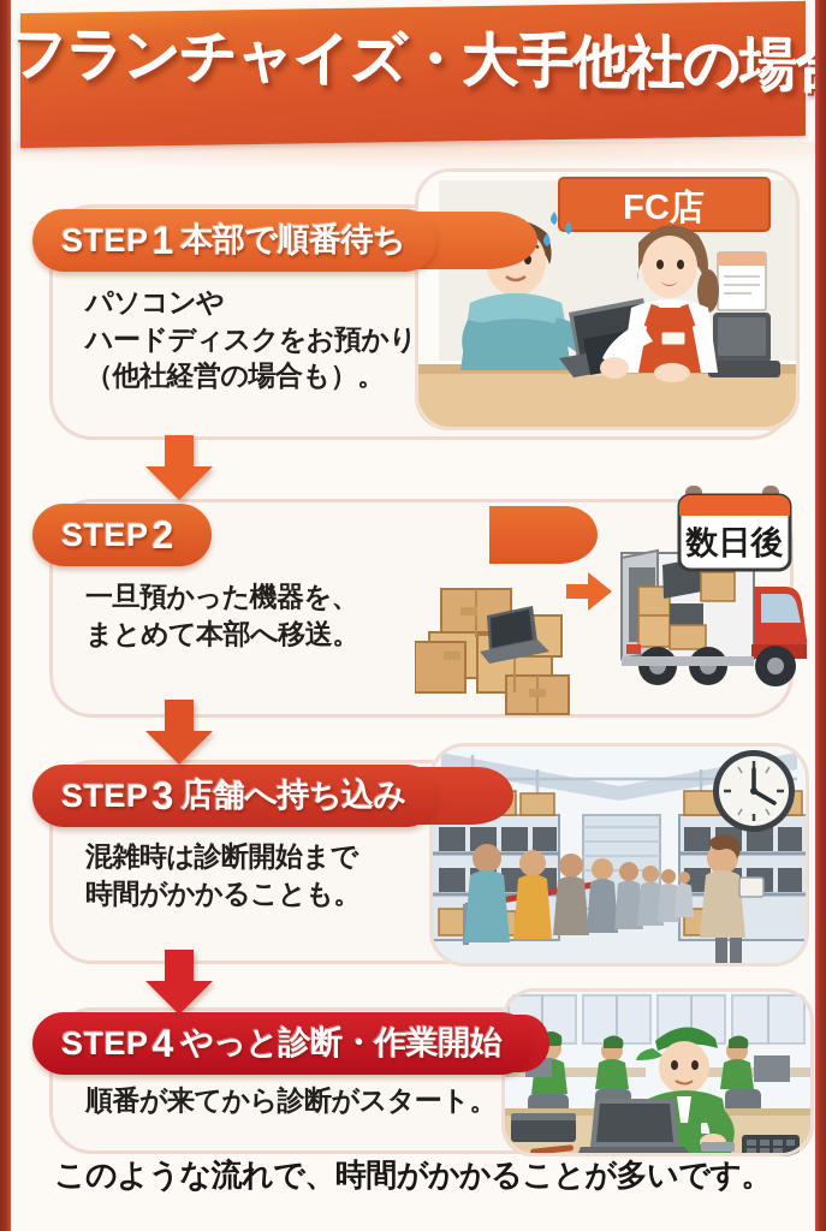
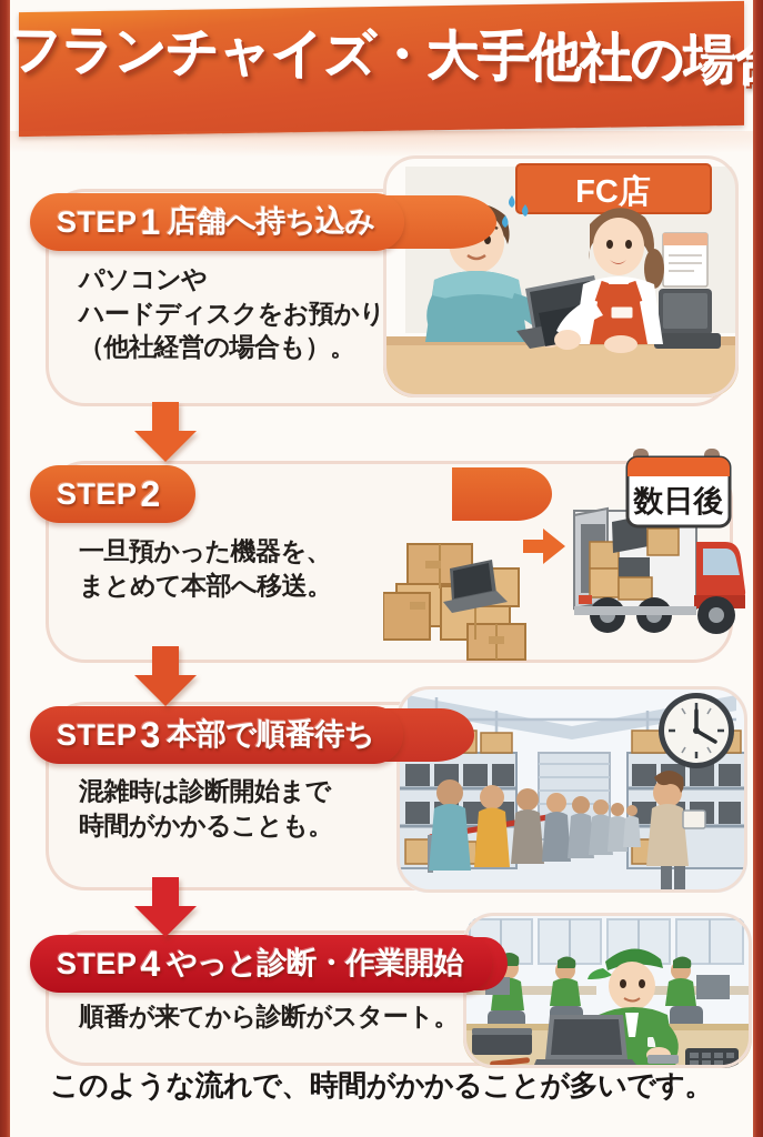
  フランチャイズ・大手他社の場
  FC店
  STEP
  1
- 本部で順番待ち
+ 店舗へ持ち込み
  パソコンや
  ハードディスクをお預かり
  （他社経営の場合も）。
  数日後
  STEP
  2
  一旦預かった機器を、
  まとめて本部へ移送。
  STEP
  3
- 店舗へ持ち込み
+ 本部で順番待ち
  混雑時は診断開始まで
  時間がかかることも。
  STEP
  4
  やっと診断・作業開始
  順番が来てから診断がスタート。
  このような流れで、時間がかかることが多いです。
